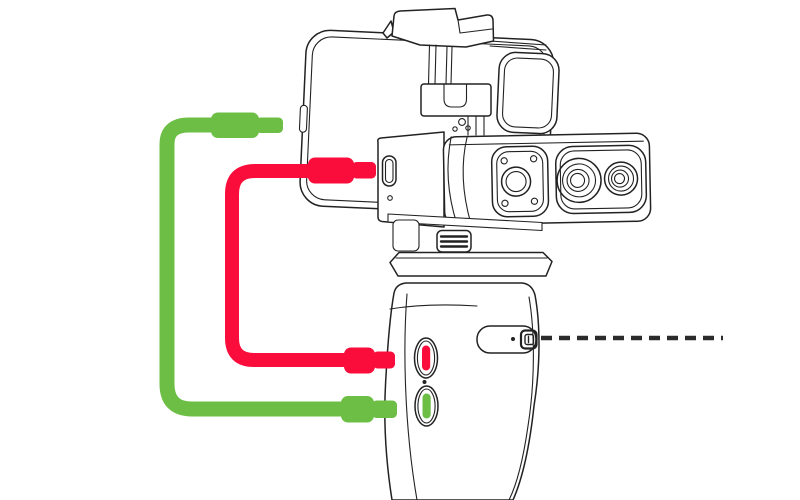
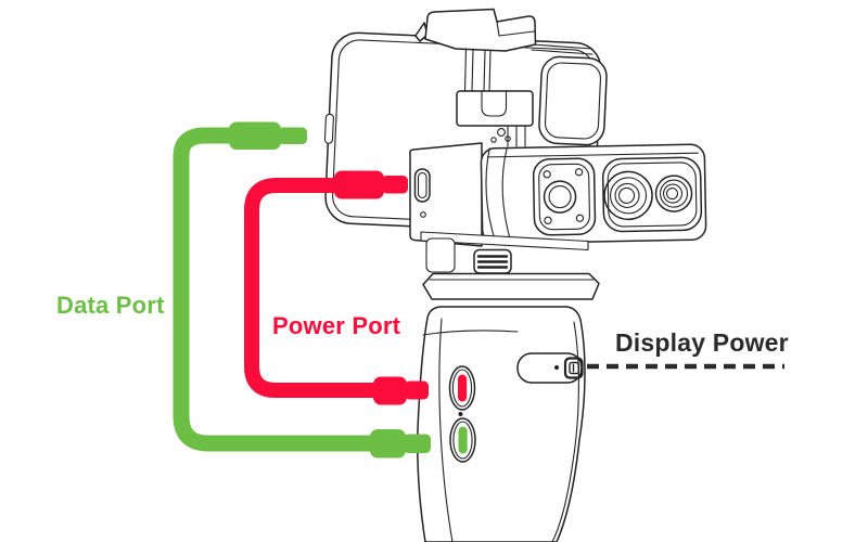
+ Data Port
+ Power Port
+ Display Power
